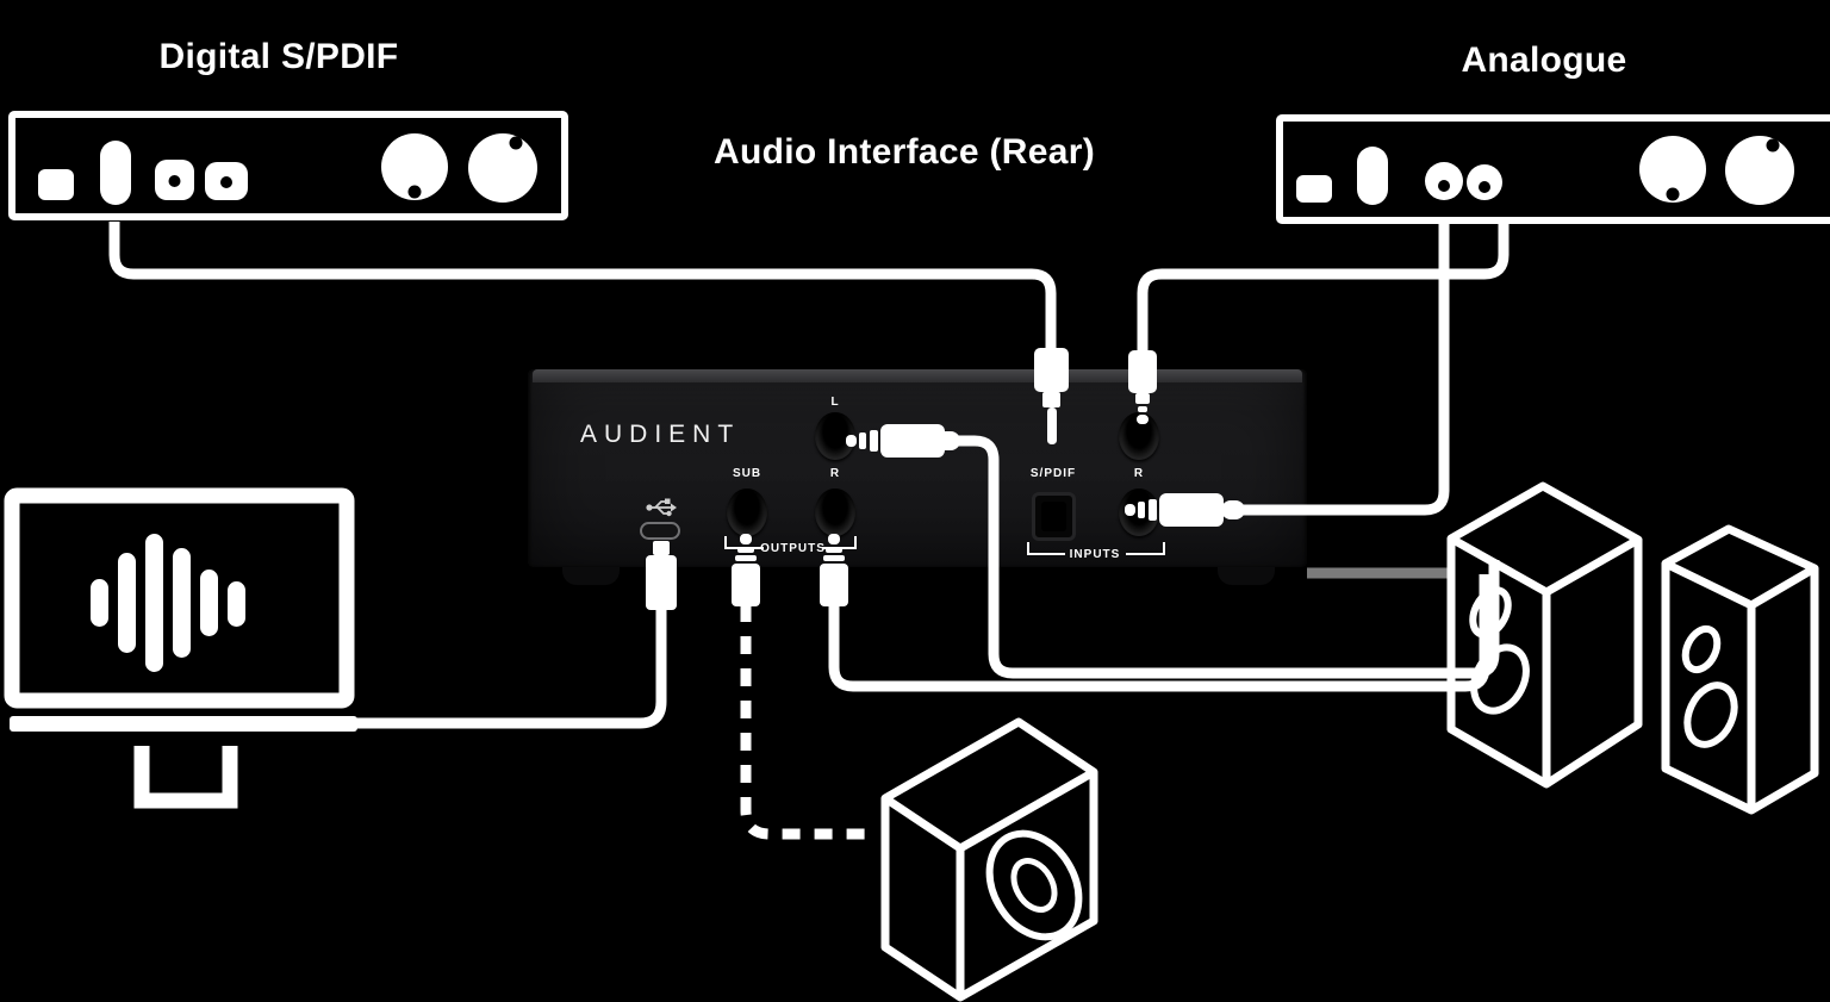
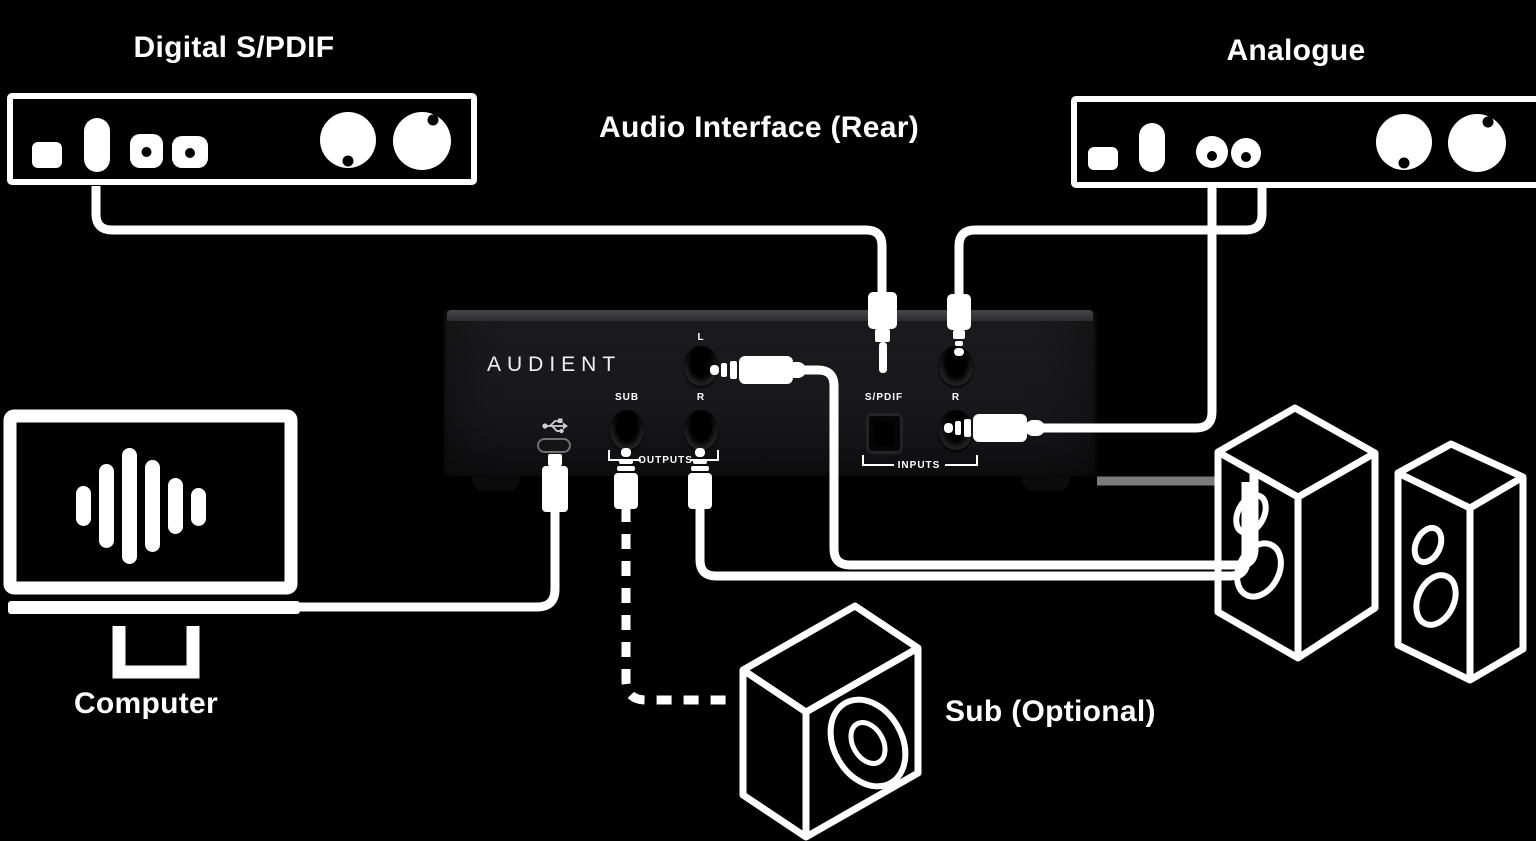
  AUDIENT
  L
  SUB
  R
  S/PDIF
  R
  OUTPUTS
  INPUTS
  Digital S/PDIF
  Audio Interface (Rear)
  Analogue
+ Computer
+ Sub (Optional)
